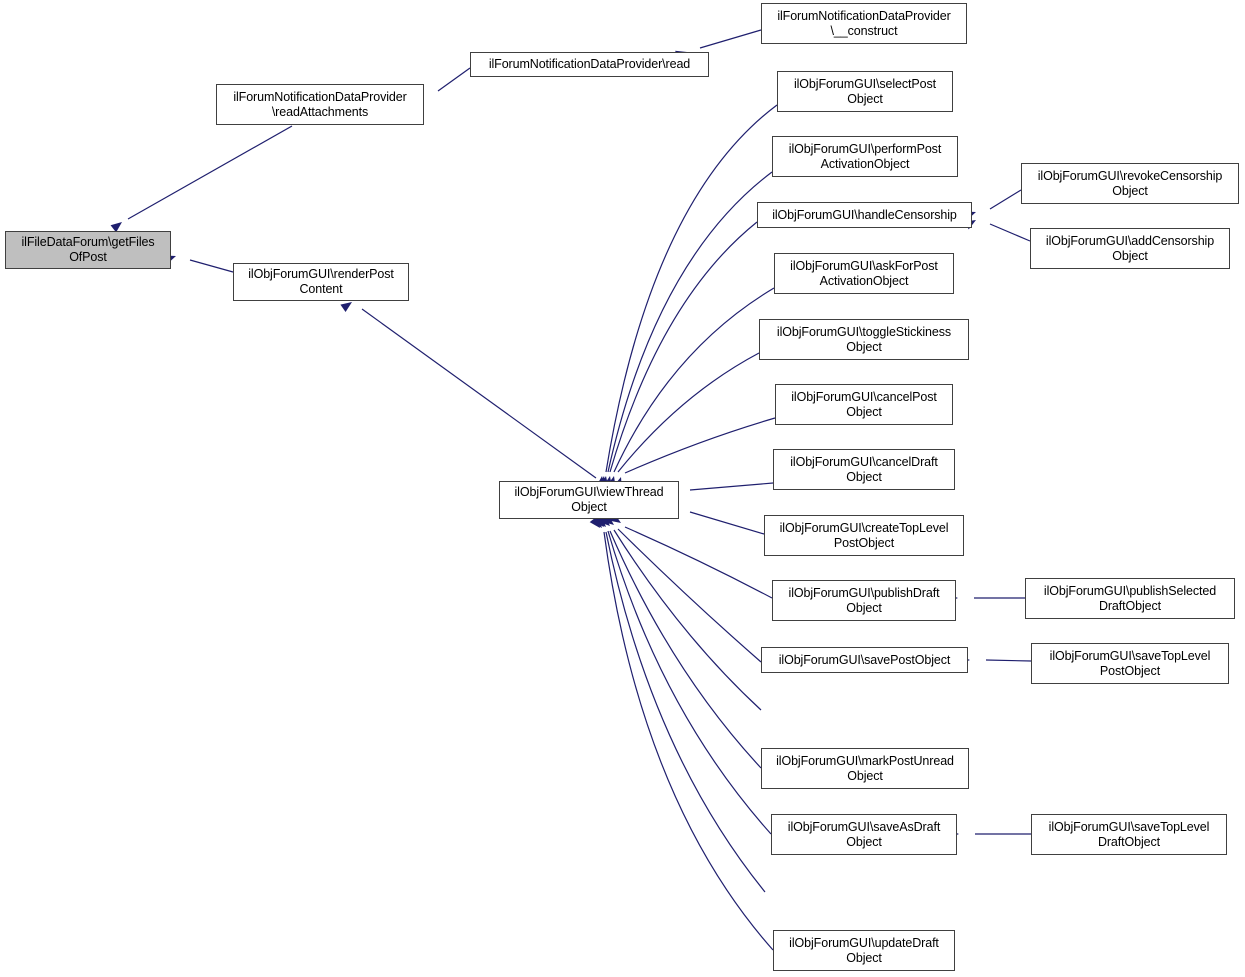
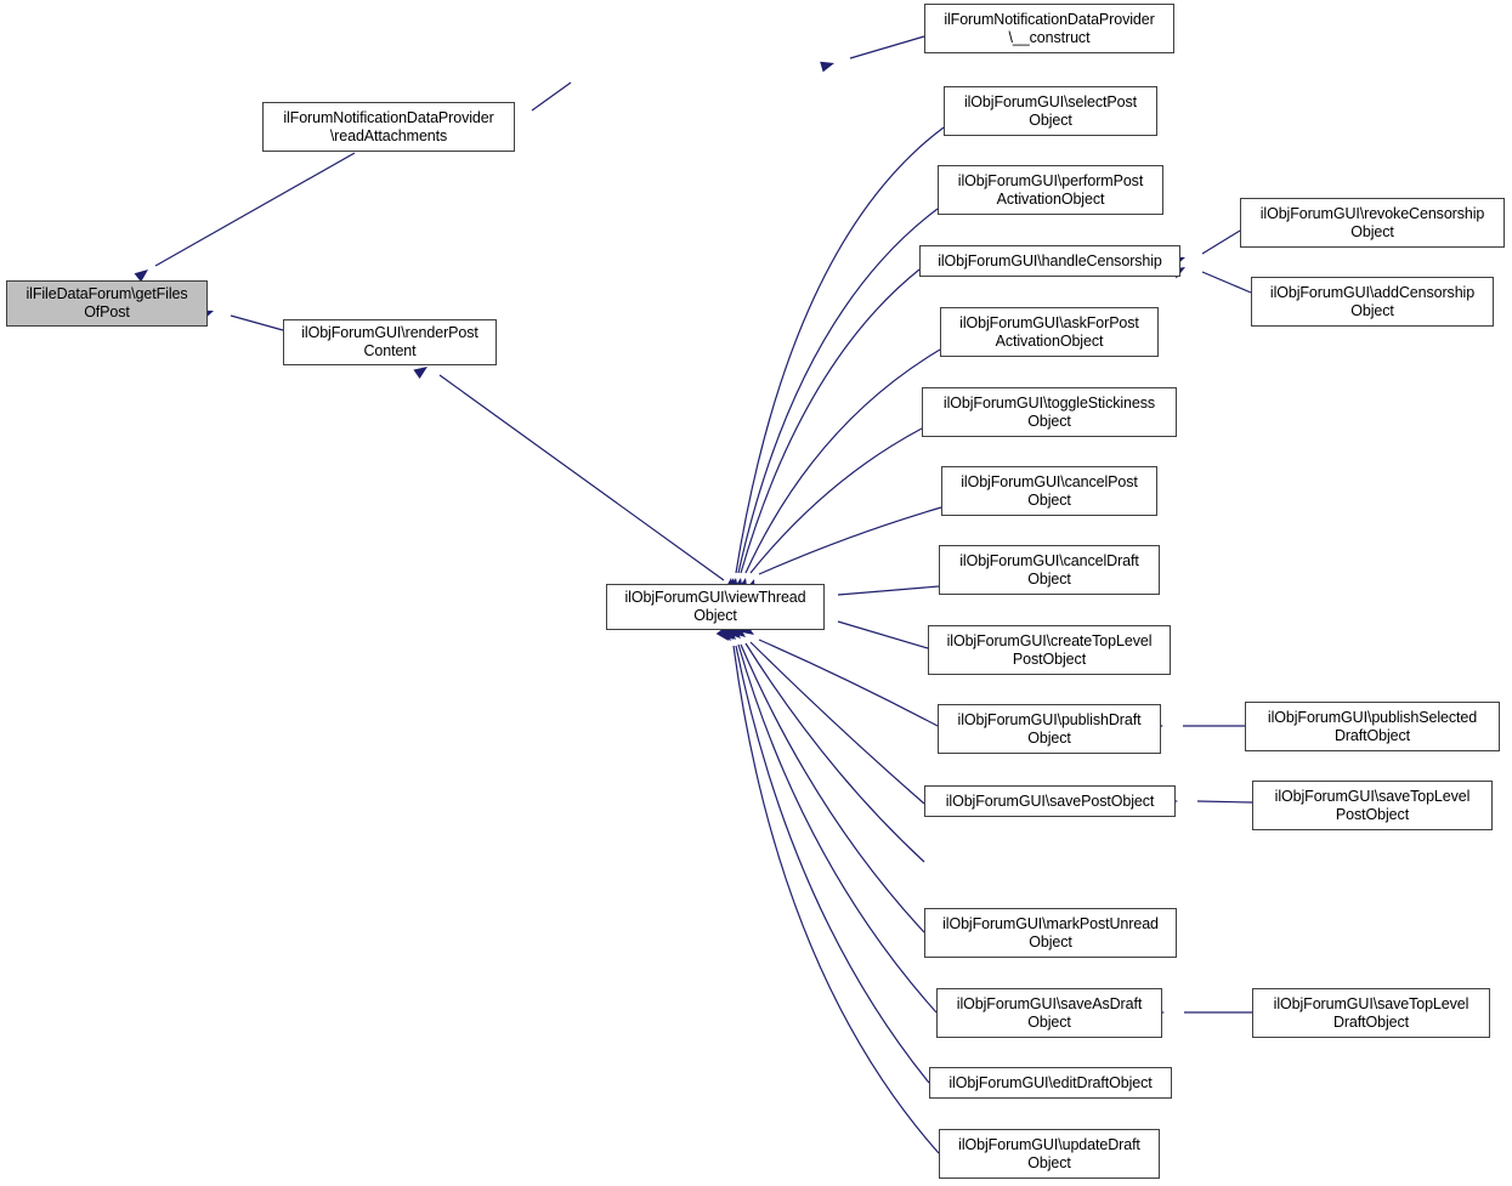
  ilFileDataForum\getFiles
  OfPost
  ilForumNotificationDataProvider
  \readAttachments
  ilObjForumGUI\renderPost
  Content
- ilForumNotificationDataProvider\read
  ilForumNotificationDataProvider
  \__construct
  ilObjForumGUI\viewThread
  Object
  ilObjForumGUI\selectPost
  Object
  ilObjForumGUI\performPost
  ActivationObject
  ilObjForumGUI\handleCensorship
  ilObjForumGUI\revokeCensorship
  Object
  ilObjForumGUI\addCensorship
  Object
  ilObjForumGUI\askForPost
  ActivationObject
  ilObjForumGUI\toggleStickiness
  Object
  ilObjForumGUI\cancelPost
  Object
  ilObjForumGUI\cancelDraft
  Object
  ilObjForumGUI\createTopLevel
  PostObject
  ilObjForumGUI\publishDraft
  Object
  ilObjForumGUI\publishSelected
  DraftObject
  ilObjForumGUI\savePostObject
  ilObjForumGUI\saveTopLevel
  PostObject
  ilObjForumGUI\markPostUnread
  Object
  ilObjForumGUI\saveAsDraft
  Object
  ilObjForumGUI\saveTopLevel
  DraftObject
+ ilObjForumGUI\editDraftObject
  ilObjForumGUI\updateDraft
  Object
